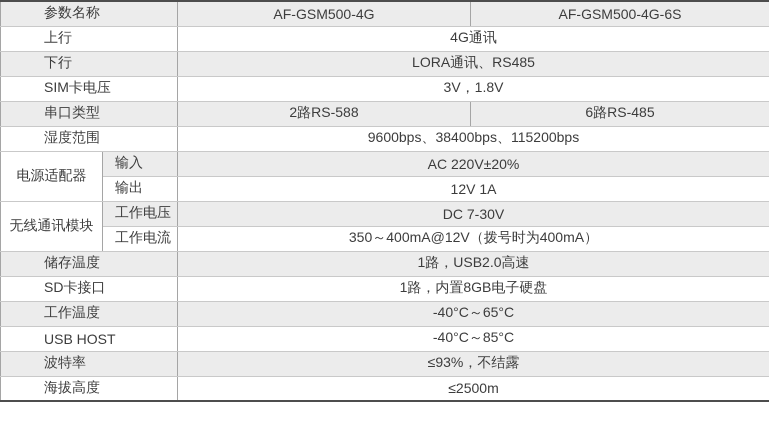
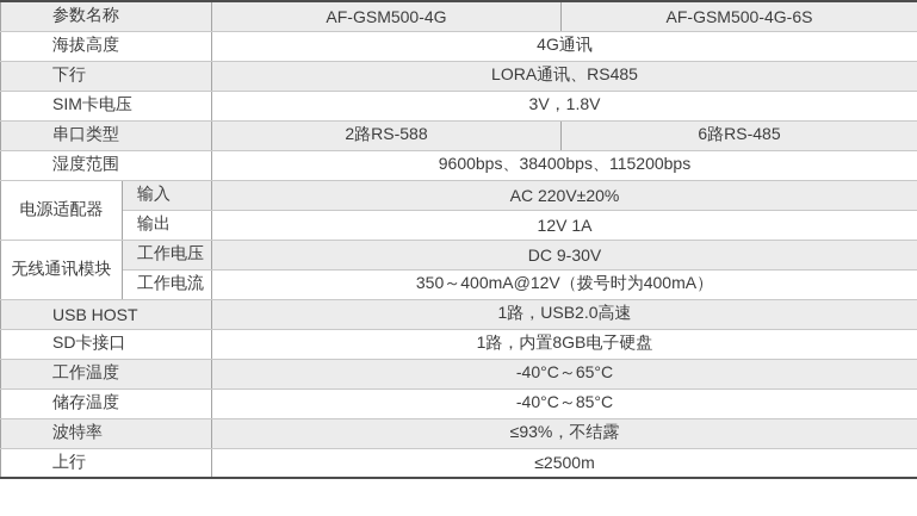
  参数名称	AF-GSM500-4G	AF-GSM500-4G-6S
- 上行	4G通讯
+ 海拔高度	4G通讯
  下行	LORA通讯、RS485
  SIM卡电压	3V，1.8V
  串口类型	2路RS-588	6路RS-485
  湿度范围	9600bps、38400bps、115200bps
  电源适配器	输入	AC 220V±20%
  输出	12V 1A
- 无线通讯模块	工作电压	DC 7-30V
+ 无线通讯模块	工作电压	DC 9-30V
  工作电流	350～400mA@12V（拨号时为400mA）
- 储存温度	1路，USB2.0高速
+ USB HOST	1路，USB2.0高速
  SD卡接口	1路，内置8GB电子硬盘
  工作温度	-40°C～65°C
- USB HOST	-40°C～85°C
+ 储存温度	-40°C～85°C
  波特率	≤93%，不结露
- 海拔高度	≤2500m
+ 上行	≤2500m
